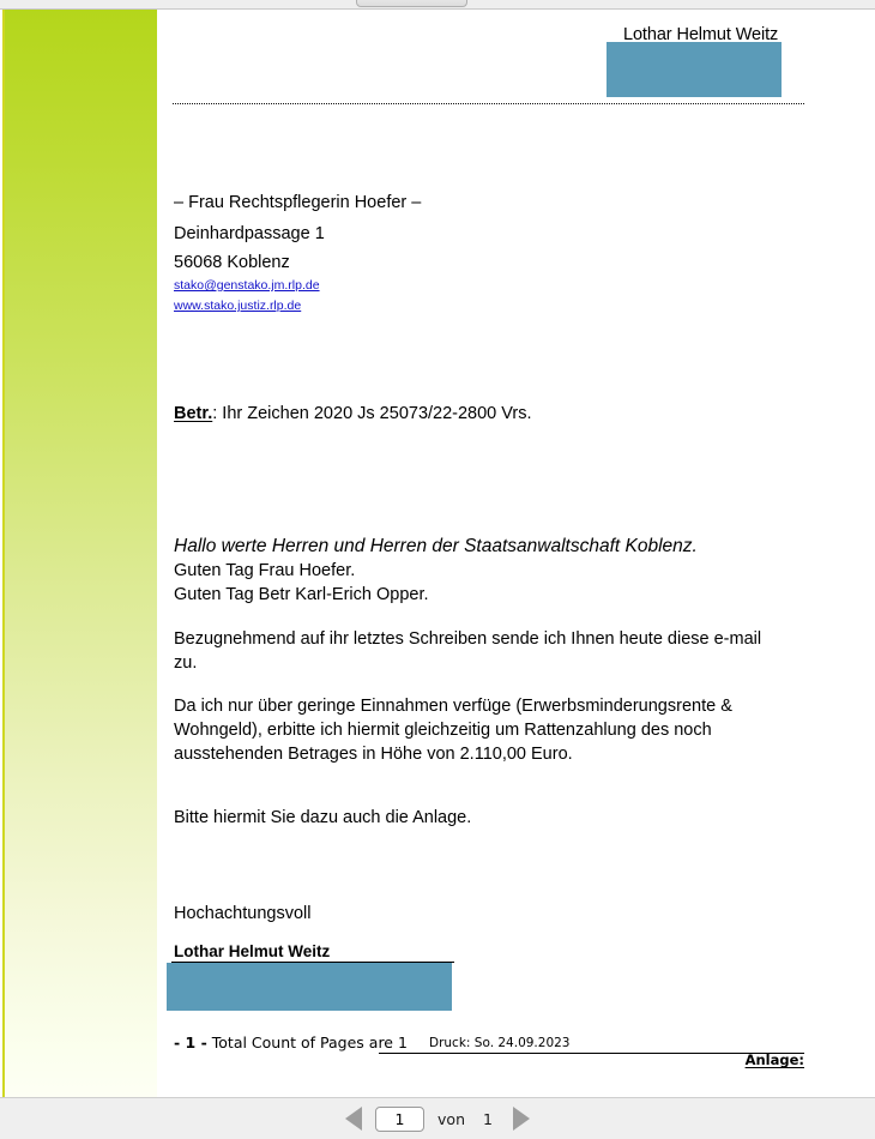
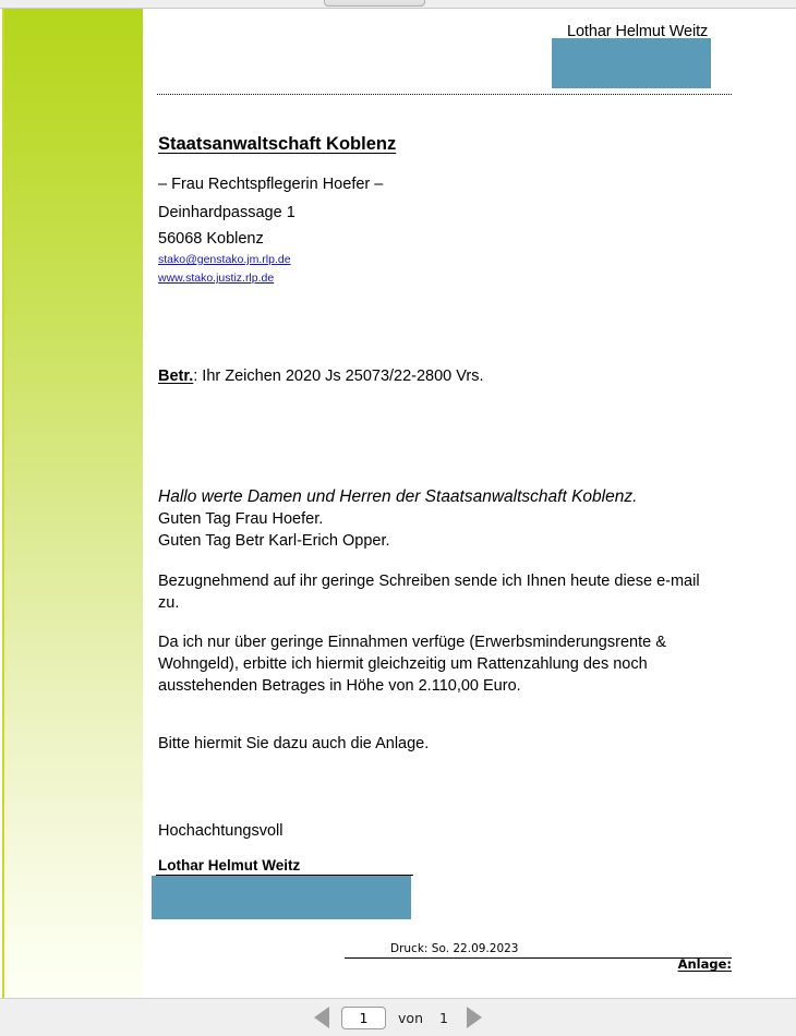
  Lothar Helmut Weitz
+ Staatsanwaltschaft Koblenz
  – Frau Rechtspflegerin Hoefer –
  Deinhardpassage 1
  56068 Koblenz
  stako@genstako.jm.rlp.de
  www.stako.justiz.rlp.de
  Betr.: Ihr Zeichen 2020 Js 25073/22-2800 Vrs.
- Hallo werte Herren und Herren der Staatsanwaltschaft Koblenz.
+ Hallo werte Damen und Herren der Staatsanwaltschaft Koblenz.
  Guten Tag Frau Hoefer.
  Guten Tag Betr Karl-Erich Opper.
- Bezugnehmend auf ihr letztes Schreiben sende ich Ihnen heute diese e-mail zu.
+ Bezugnehmend auf ihr geringe Schreiben sende ich Ihnen heute diese e-mail zu.
  Da ich nur über geringe Einnahmen verfüge (Erwerbsminderungsrente & Wohngeld), erbitte ich hiermit gleichzeitig um Rattenzahlung des noch ausstehenden Betrages in Höhe von 2.110,00 Euro.
  Bitte hiermit Sie dazu auch die Anlage.
  Hochachtungsvoll
  Lothar Helmut Weitz
- - 1 - Total Count of Pages are 1
- Druck: So. 24.09.2023
+ Druck: So. 22.09.2023
  Anlage:
  1
  von
  1
